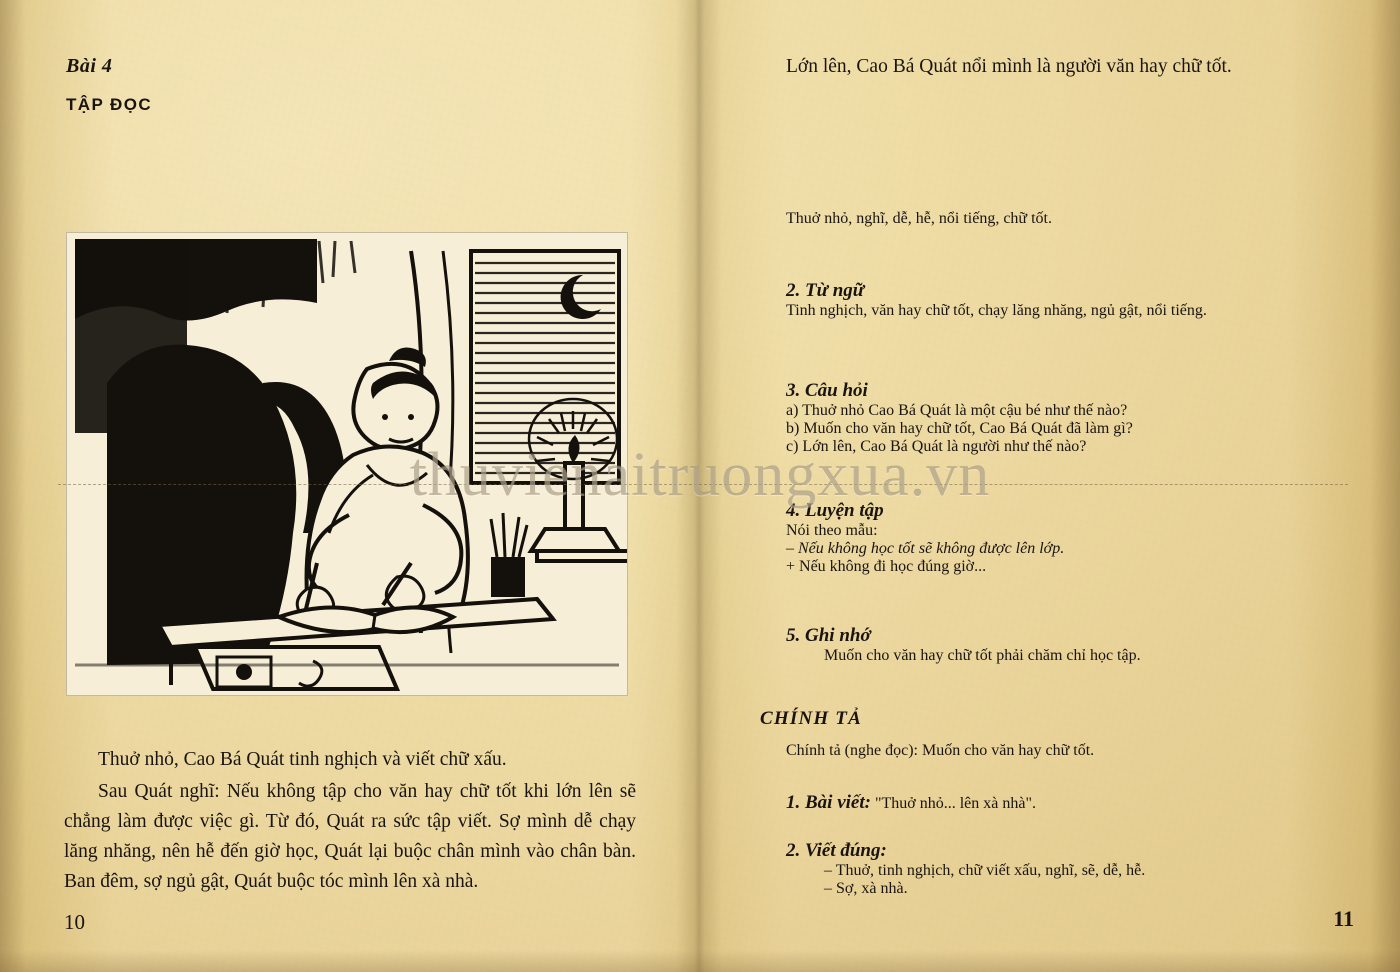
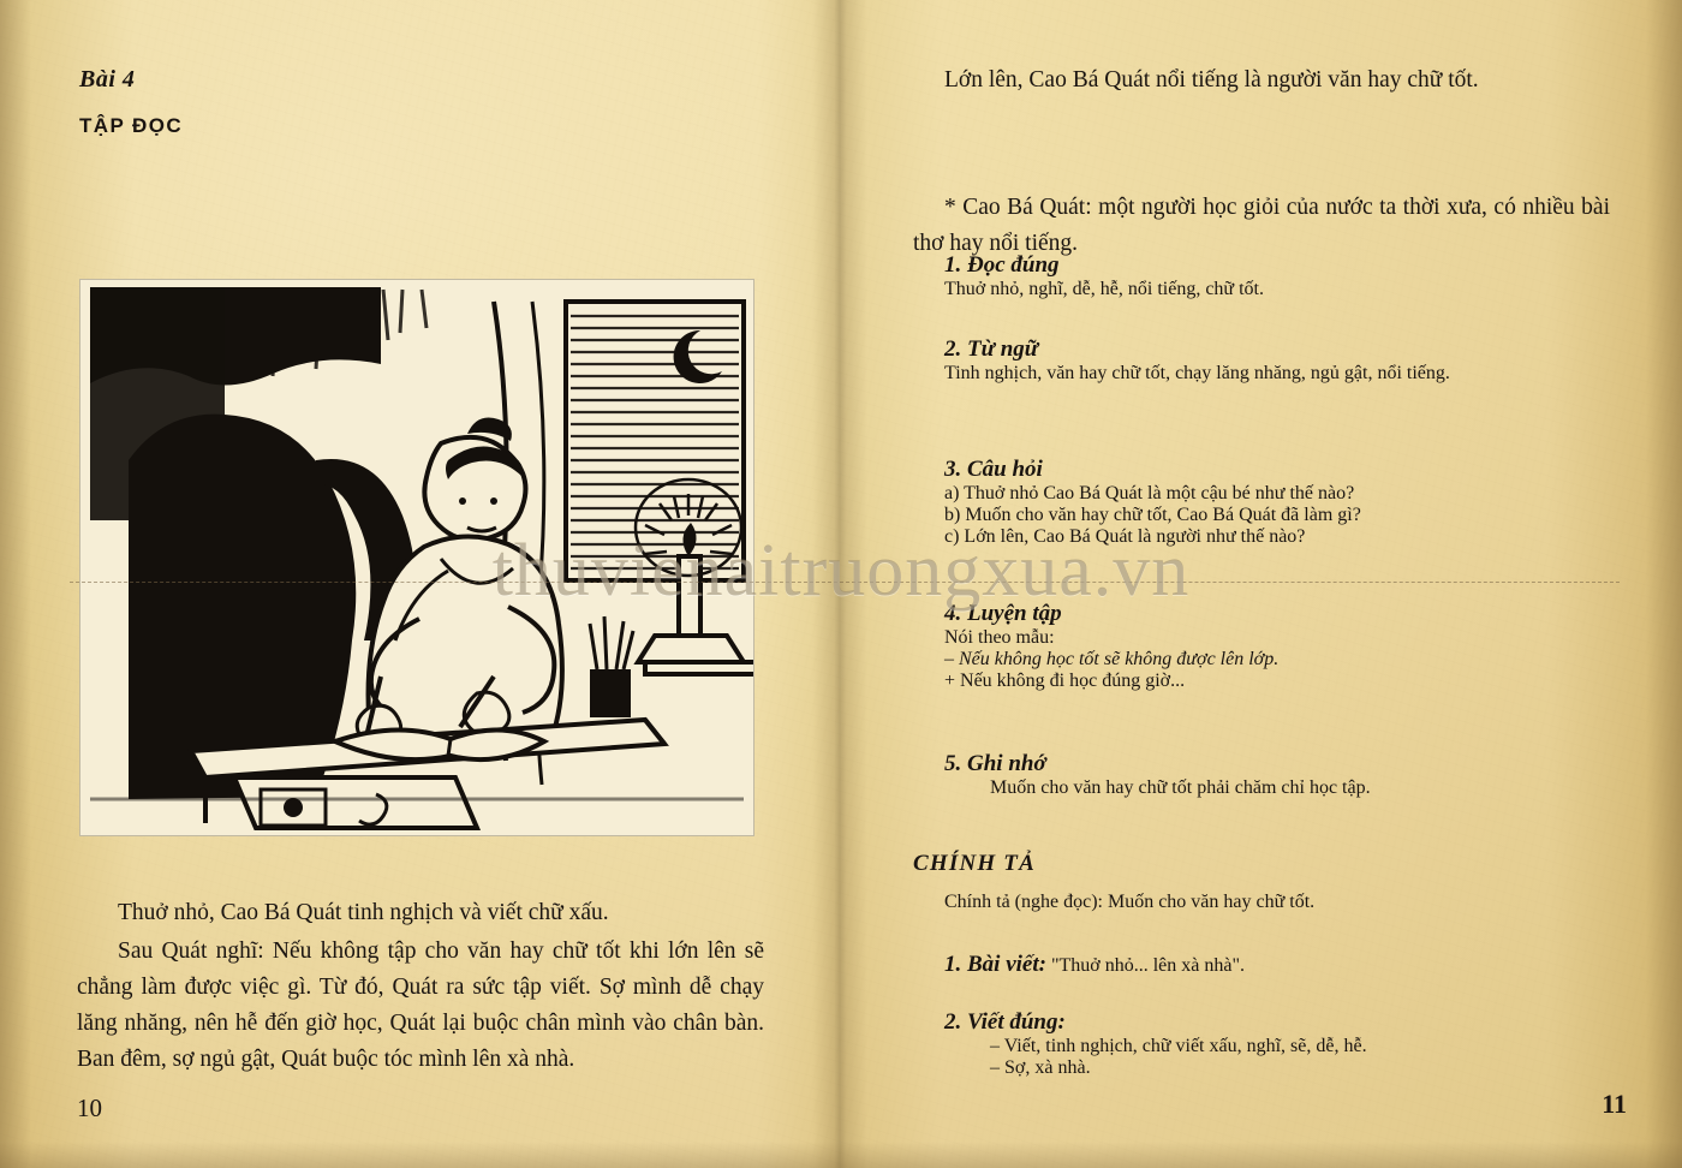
  Bài 4
  TẬP ĐỌC
  Thuở nhỏ, Cao Bá Quát tinh nghịch và viết chữ xấu.
  Sau Quát nghĩ: Nếu không tập cho văn hay chữ tốt khi lớn lên sẽ chẳng làm được việc gì. Từ đó, Quát ra sức tập viết. Sợ mình dễ chạy lăng nhăng, nên hễ đến giờ học, Quát lại buộc chân mình vào chân bàn. Ban đêm, sợ ngủ gật, Quát buộc tóc mình lên xà nhà.
  10
- Lớn lên, Cao Bá Quát nổi mình là người văn hay chữ tốt.
+ Lớn lên, Cao Bá Quát nổi tiếng là người văn hay chữ tốt.
+ * Cao Bá Quát: một người học giỏi của nước ta thời xưa, có nhiều bài thơ hay nổi tiếng.
+ 1. Đọc đúng
  Thuở nhỏ, nghĩ, dễ, hễ, nổi tiếng, chữ tốt.
  2. Từ ngữ
  Tinh nghịch, văn hay chữ tốt, chạy lăng nhăng, ngủ gật, nổi tiếng.
  3. Câu hỏi
  a) Thuở nhỏ Cao Bá Quát là một cậu bé như thế nào?
  b) Muốn cho văn hay chữ tốt, Cao Bá Quát đã làm gì?
  c) Lớn lên, Cao Bá Quát là người như thế nào?
  4. Luyện tập
  Nói theo mẫu:
  – Nếu không học tốt sẽ không được lên lớp.
  + Nếu không đi học đúng giờ...
  5. Ghi nhớ
  Muốn cho văn hay chữ tốt phải chăm chỉ học tập.
  CHÍNH TẢ
  Chính tả (nghe đọc): Muốn cho văn hay chữ tốt.
  1. Bài viết: "Thuở nhỏ... lên xà nhà".
  2. Viết đúng:
- – Thuở, tinh nghịch, chữ viết xấu, nghĩ, sẽ, dễ, hễ.
+ – Viết, tinh nghịch, chữ viết xấu, nghĩ, sẽ, dễ, hễ.
  – Sợ, xà nhà.
  11
  thuvienaitruongxua.vn
